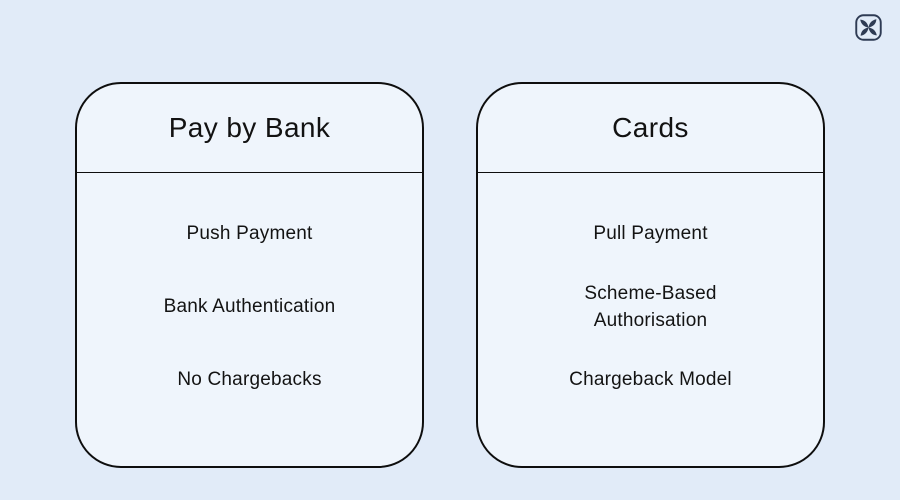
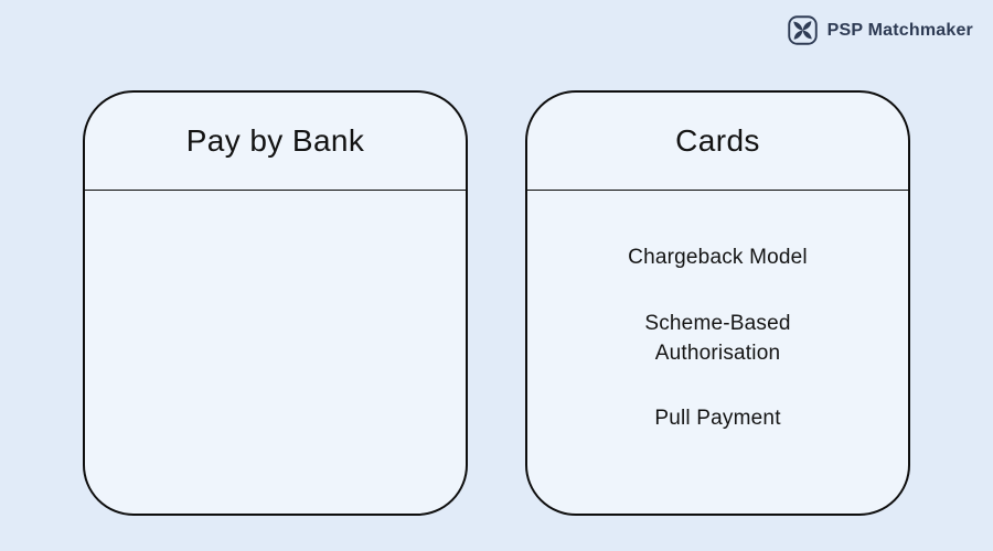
+ PSP Matchmaker
  Pay by Bank
- Push Payment
- Bank Authentication
- No Chargebacks
  Cards
- Pull Payment
+ Chargeback Model
  Scheme-Based Authorisation
- Chargeback Model
+ Pull Payment
